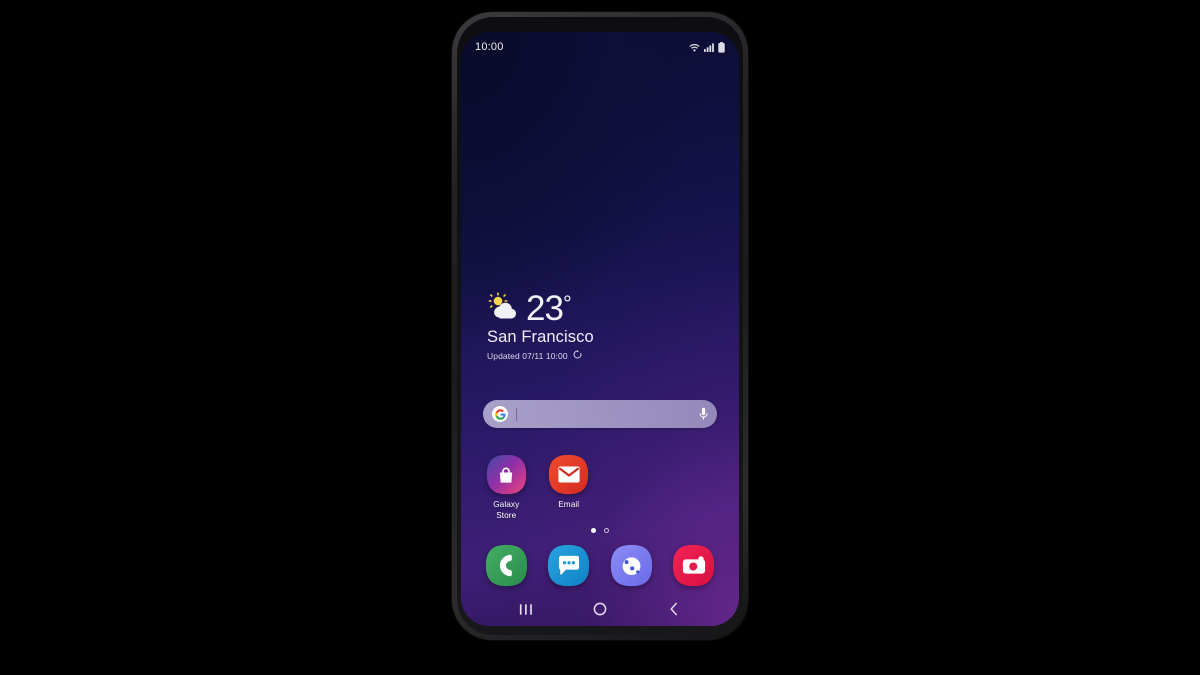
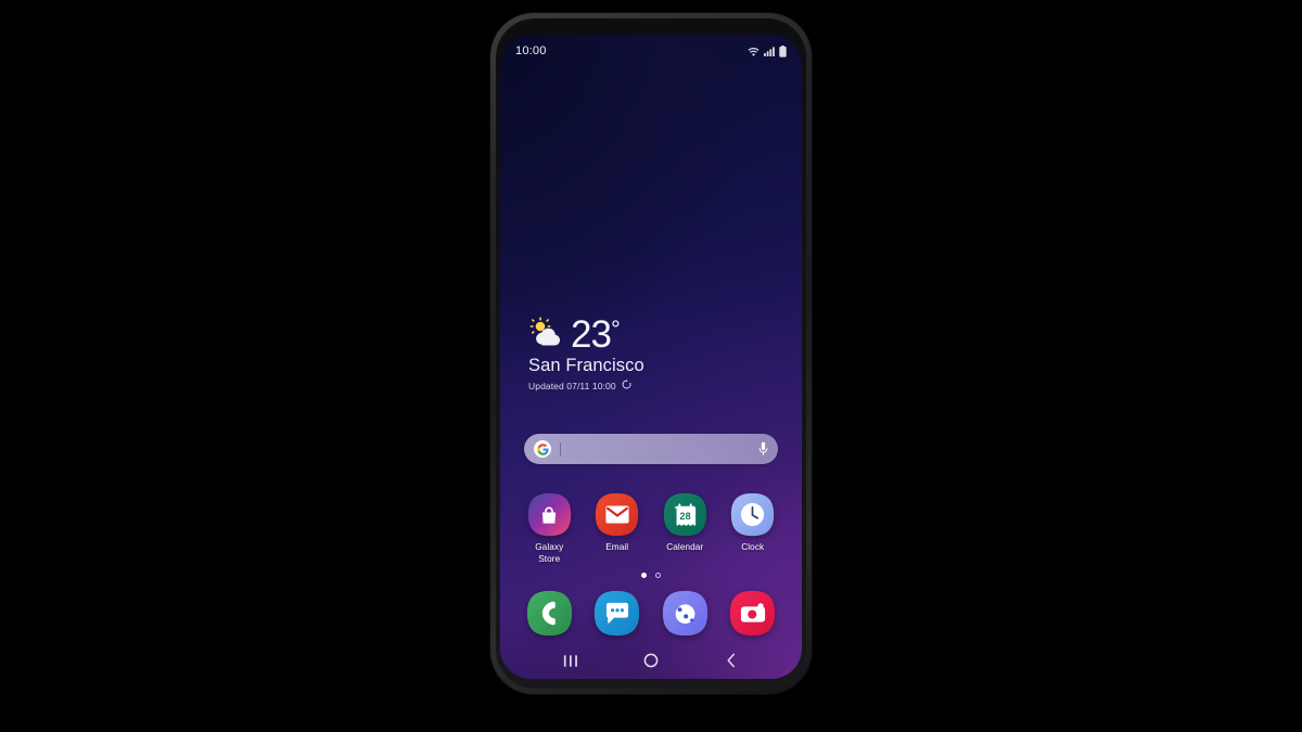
  10:00
  23°
  San Francisco
  Updated 07/11 10:00
  Galaxy
  Store
  Email
+ 28
+ Calendar
+ Clock
